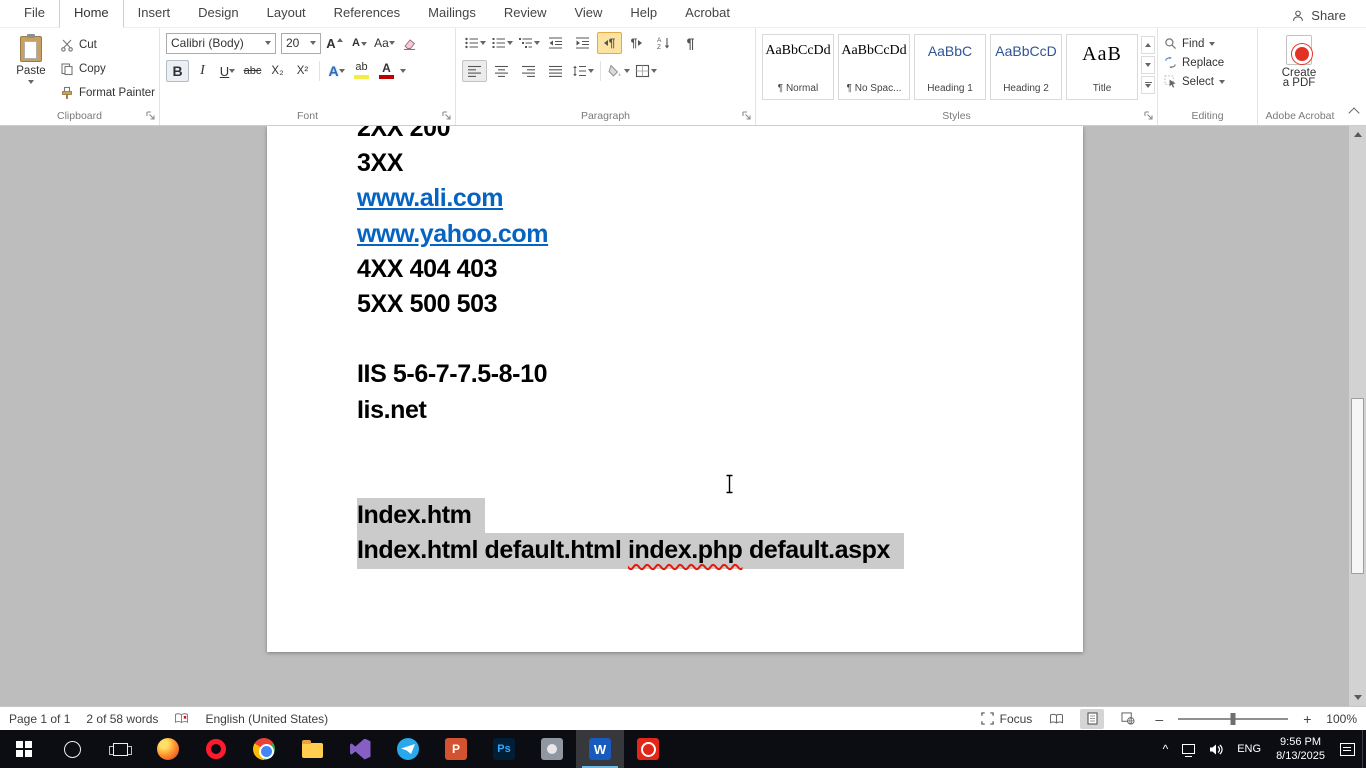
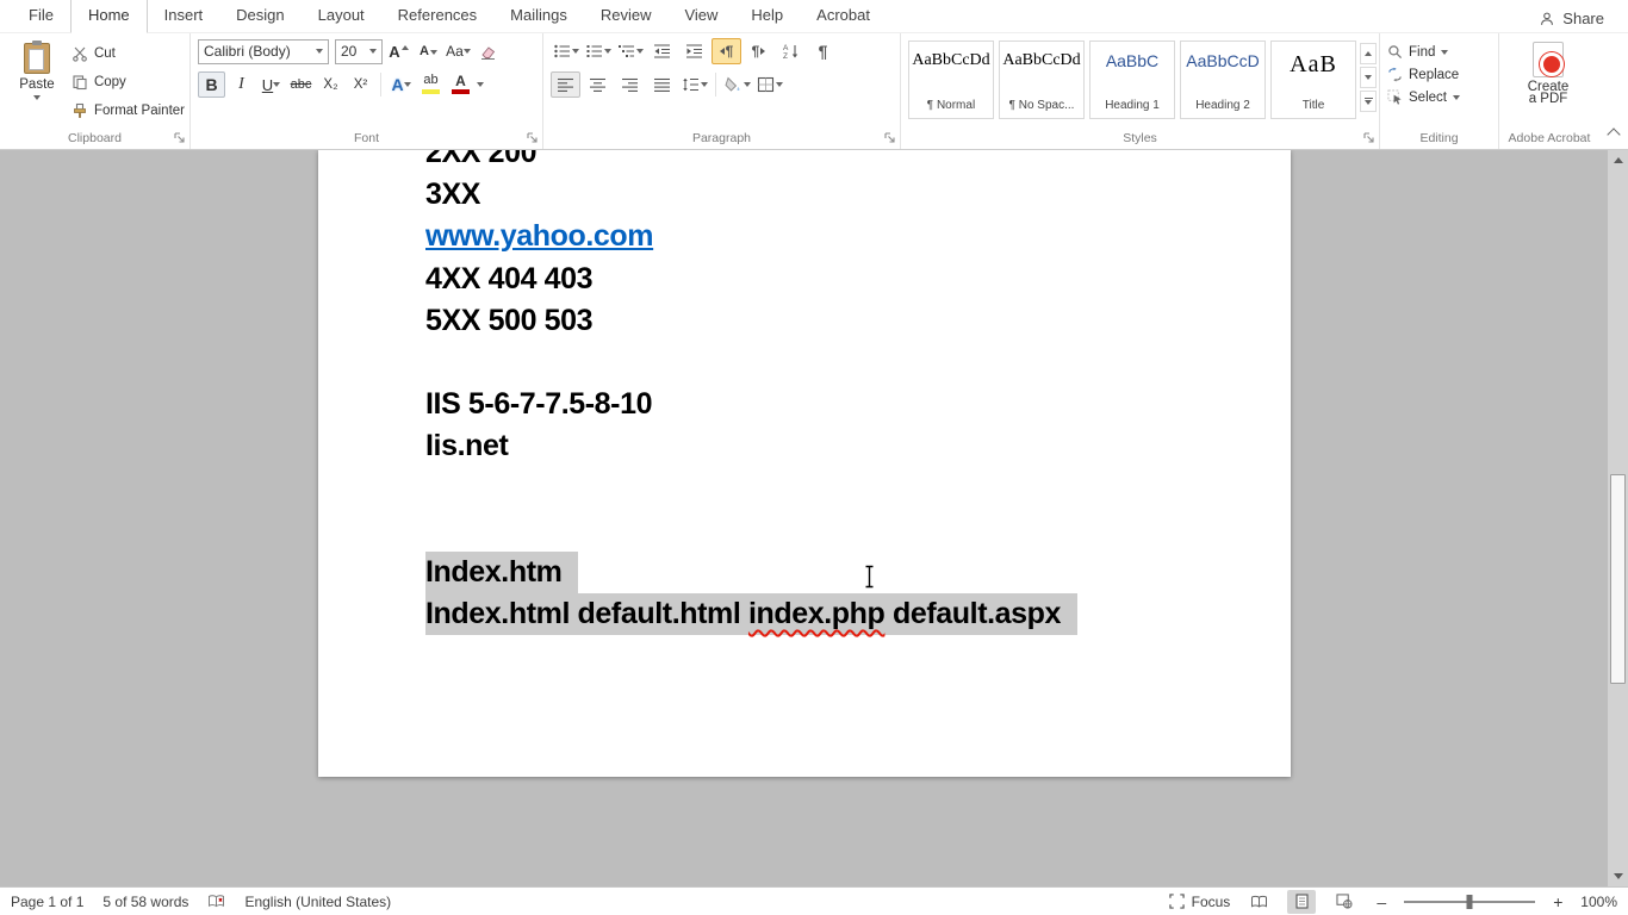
  File
  Home
  Insert
  Design
  Layout
  References
  Mailings
  Review
  View
  Help
  Acrobat
  Share
  Paste
  Cut
  Copy
  Format Painter
  Clipboard
  Calibri (Body)
  20
  A
  A
  Aa
  B
  I
  U
  abc
  X₂
  X²
  A
  ab
  A
  Font
  ¶
  ¶
  ¶
  Paragraph
  AaBbCcDd
  ¶ Normal
  AaBbCcDd
  ¶ No Spac...
  AaBbC
  Heading 1
  AaBbCcD
  Heading 2
  AaB
  Title
  Styles
  Find
  Replace
  Select
  Editing
  Create
  a PDF
  Adobe Acrobat
  2XX 200
  3XX
- www.ali.com
  www.yahoo.com
  4XX 404 403
  5XX 500 503
  IIS 5-6-7-7.5-8-10
  Iis.net
  Index.htm
  Index.html default.html index.php default.aspx
  Page 1 of 1
- 2 of 58 words
+ 5 of 58 words
  English (United States)
  Focus
  –
  +
  100%
- P
- Ps
- W
- ^
- ENG
- 9:56 PM
- 8/13/2025
